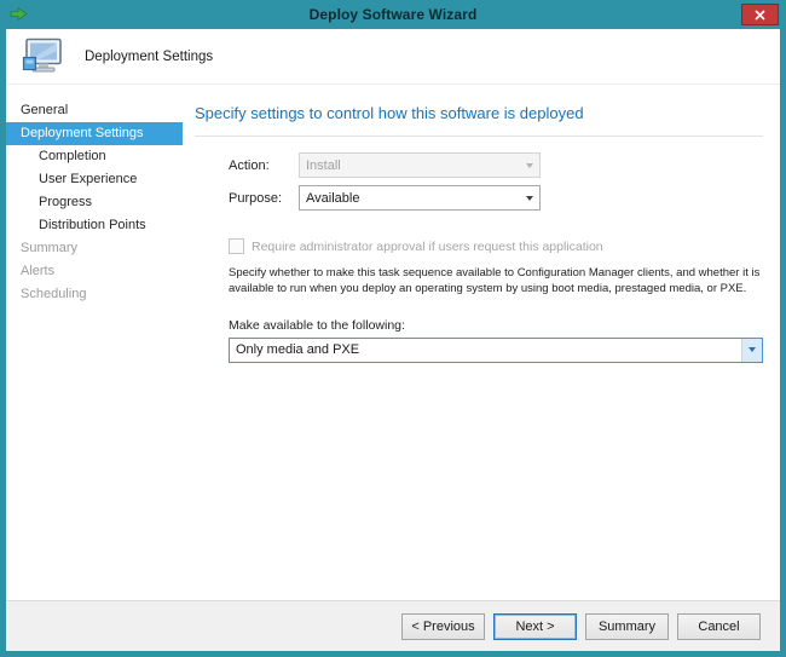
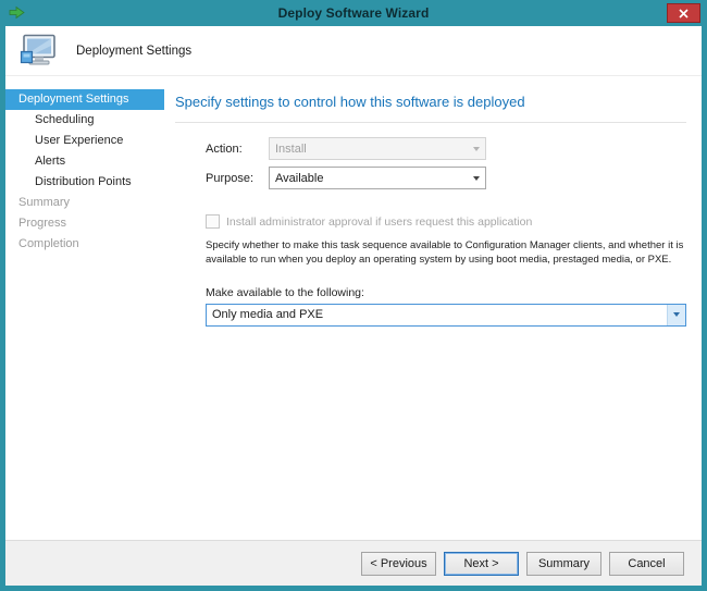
  Deploy Software Wizard
  Deployment Settings
- General
  Deployment Settings
- Completion
+ Scheduling
  User Experience
- Progress
+ Alerts
  Distribution Points
  Summary
- Alerts
+ Progress
- Scheduling
+ Completion
  Specify settings to control how this software is deployed
  Action:
  Install
  Purpose:
  Available
- Require administrator approval if users request this application
+ Install administrator approval if users request this application
  Specify whether to make this task sequence available to Configuration Manager clients, and whether it is available to run when you deploy an operating system by using boot media, prestaged media, or PXE.
  Make available to the following:
  Only media and PXE
  < Previous
  Next >
  Summary
  Cancel
